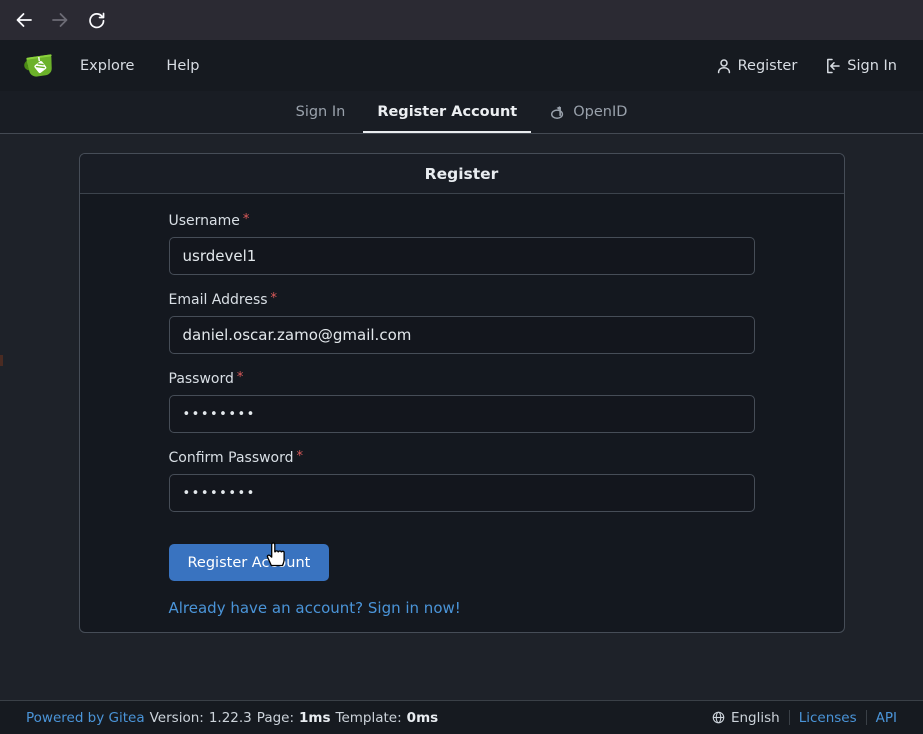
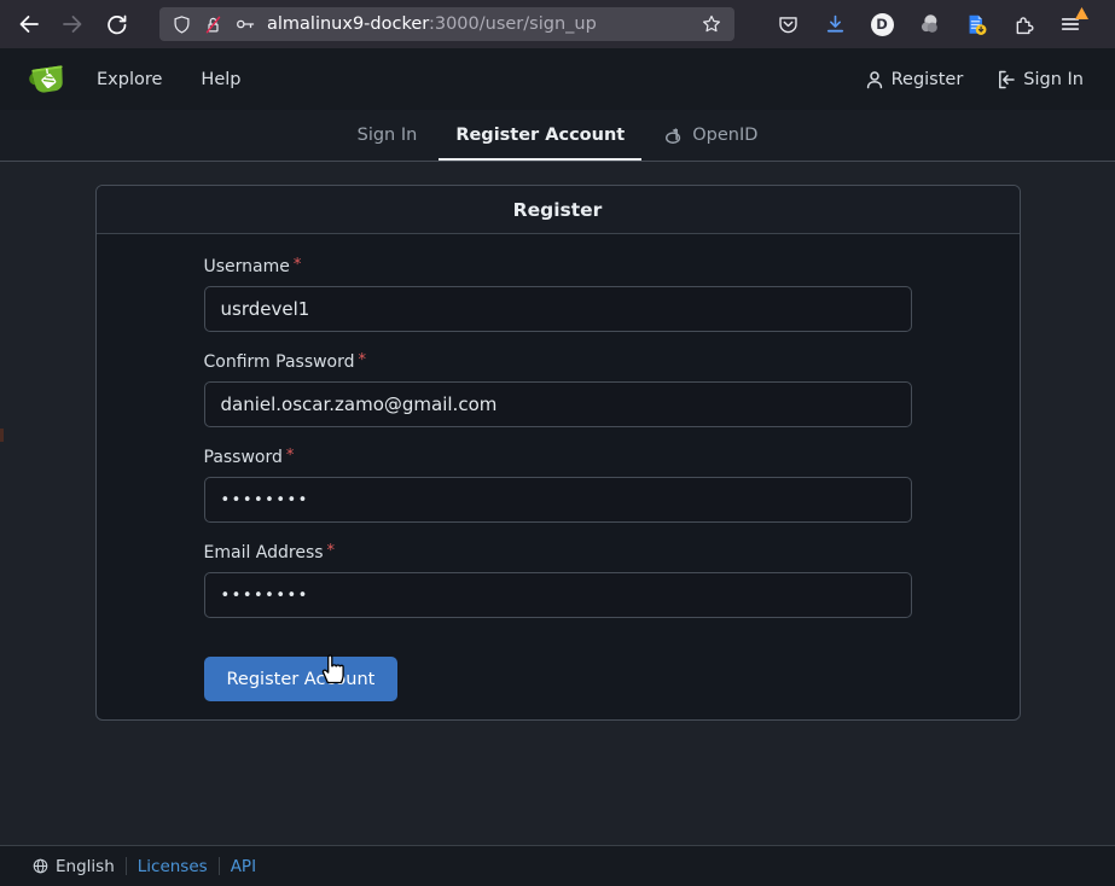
+ almalinux9-docker:3000/user/sign_up
+ D
  Explore
  Help
  Register
  Sign In
  Sign In
  Register Account
  OpenID
  Register
  Username
  *
  usrdevel1
- Email Address
+ Confirm Password
  *
  daniel.oscar.zamo@gmail.com
  Password
  *
  ••••••••
- Confirm Password
+ Email Address
  *
  ••••••••
  Register Acunt
- Already have an account? Sign in now!
- Powered by Gitea
- Version:
- 1.22.3
- Page:
- 1ms
- Template:
- 0ms
  English
  Licenses
  API
